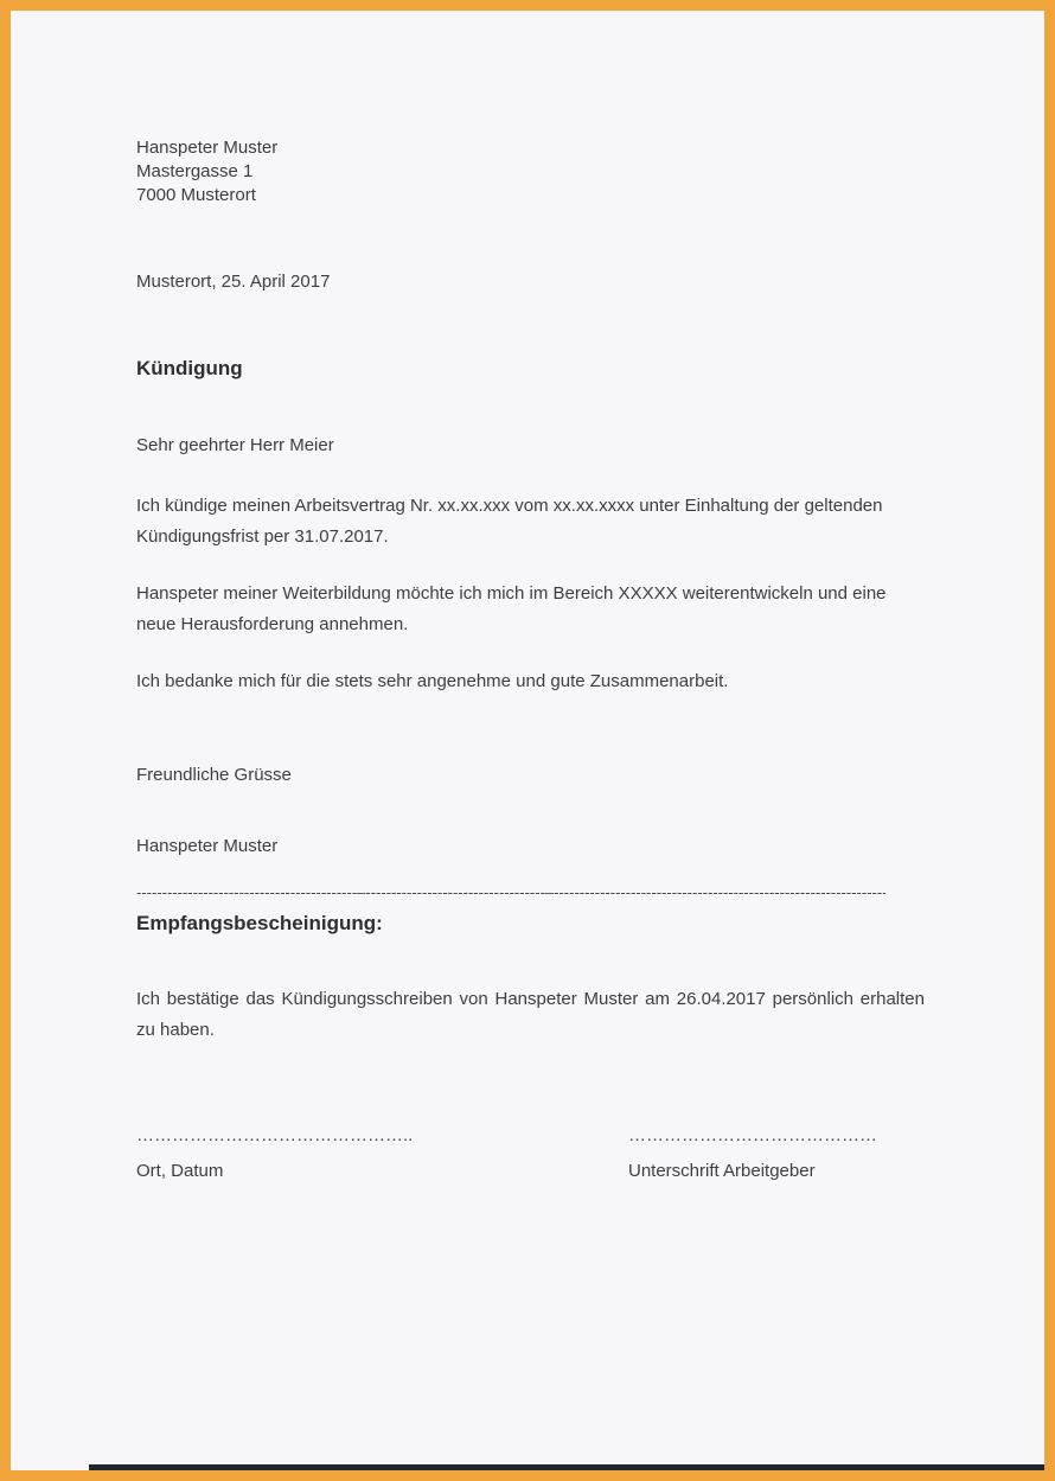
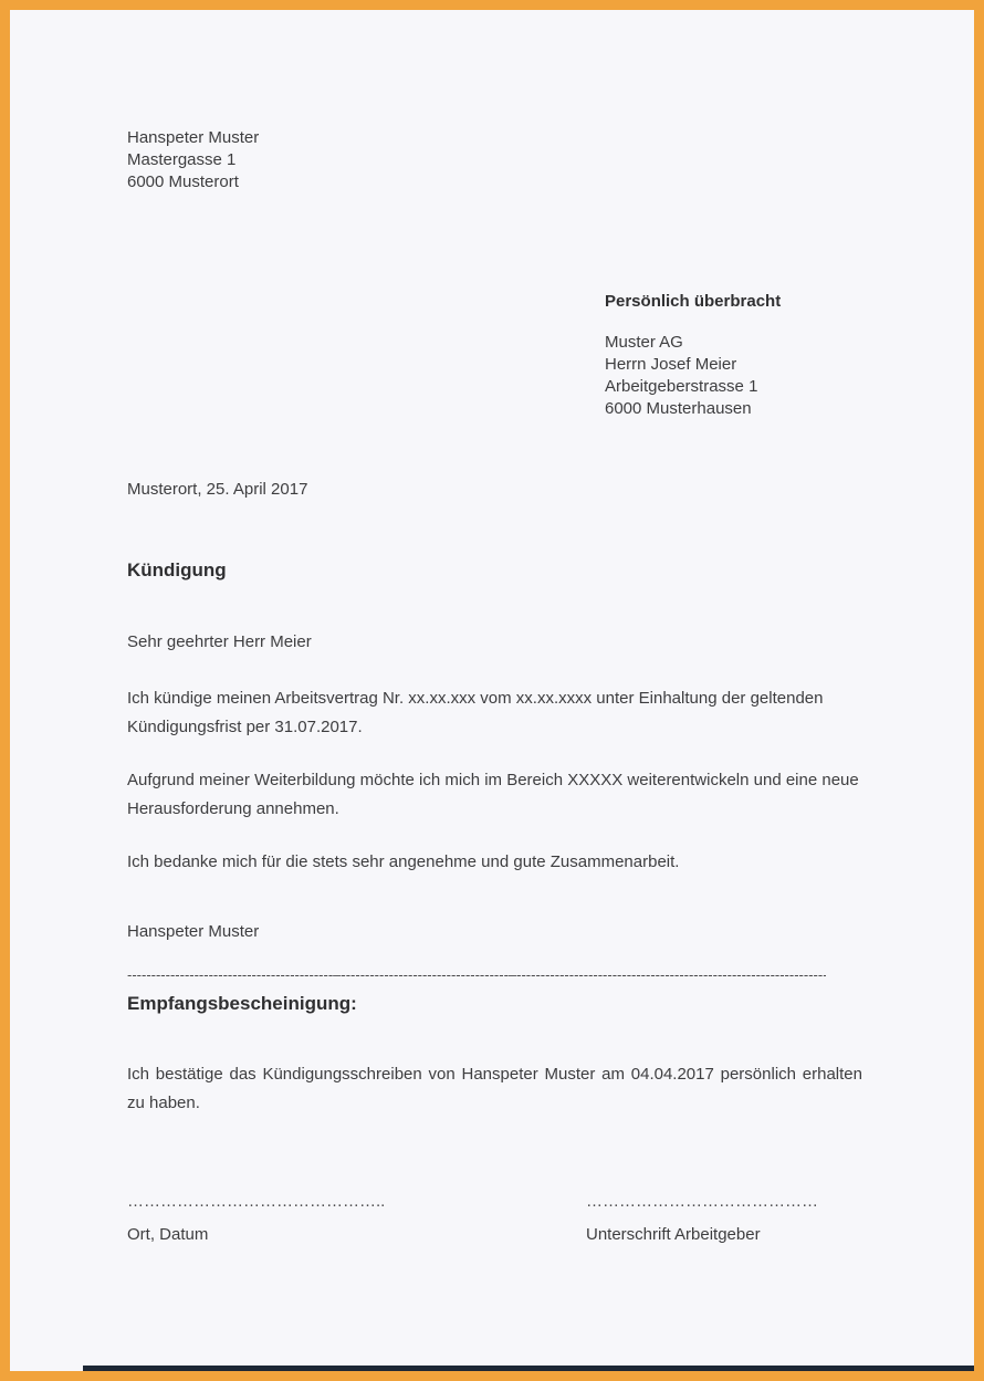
  Hanspeter Muster
  Mastergasse 1
- 7000 Musterort
+ 6000 Musterort
+ Persönlich überbracht
+ Muster AG
+ Herrn Josef Meier
+ Arbeitgeberstrasse 1
+ 6000 Musterhausen
  Musterort, 25. April 2017
  Kündigung
  Sehr geehrter Herr Meier
  Ich kündige meinen Arbeitsvertrag Nr. xx.xx.xxx vom xx.xx.xxxx unter Einhaltung der geltenden Kündigungsfrist per 31.07.2017.
- Hanspeter meiner Weiterbildung möchte ich mich im Bereich XXXXX weiterentwickeln und eine neue Herausforderung annehmen.
+ Aufgrund meiner Weiterbildung möchte ich mich im Bereich XXXXX weiterentwickeln und eine neue Herausforderung annehmen.
  Ich bedanke mich für die stets sehr angenehme und gute Zusammenarbeit.
- Freundliche Grüsse
  Hanspeter Muster
  -------------------------------------------–-----------------------------------–-----------------------------------------------------------------
  Empfangsbescheinigung:
- Ich bestätige das Kündigungsschreiben von Hanspeter Muster am 26.04.2017 persönlich erhalten zu haben.
+ Ich bestätige das Kündigungsschreiben von Hanspeter Muster am 04.04.2017 persönlich erhalten zu haben.
  ………………………………………..
  Ort, Datum
  ……………………………………
  Unterschrift Arbeitgeber
